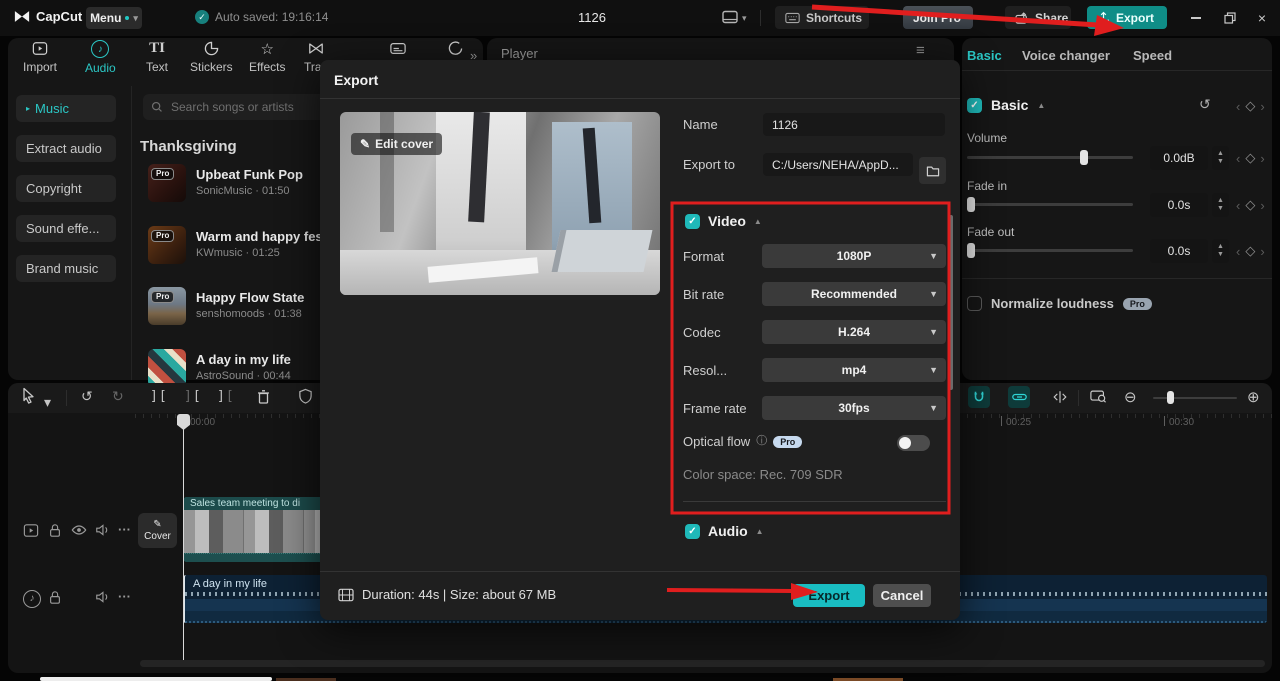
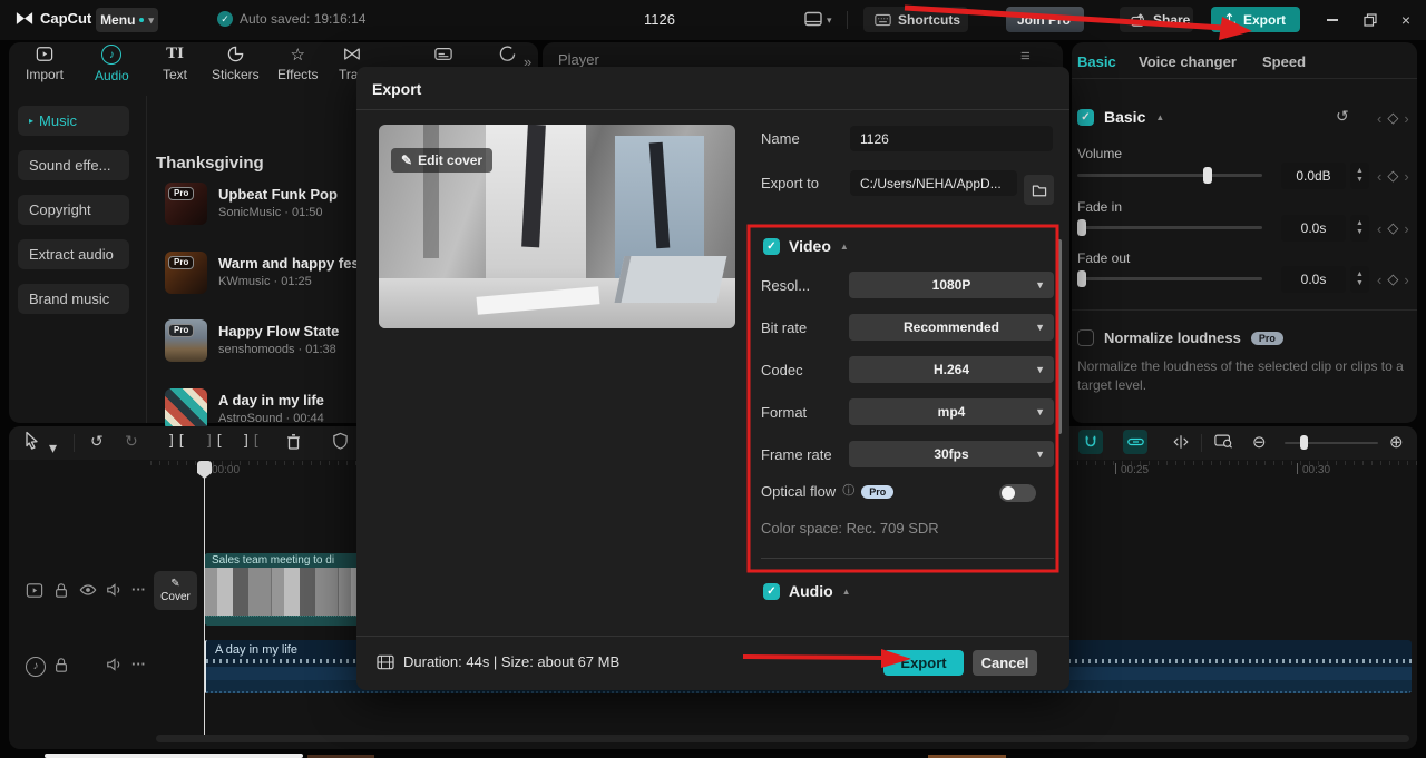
  CapCut
  Menu
  ▾
  ✓
  Auto saved: 19:16:14
  1126
  ▾
  Shortcuts
  Share
  Export
  ×
  Import
  ♪
  Audio
  TI
  Text
  Stickers
  ☆
  Effects
  Tra
  »
  ▸
  Music
- Extract audio
+ Sound effe...
  Copyright
- Sound effe...
+ Extract audio
  Brand music
- Search songs or artists
  Thanksgiving
  Pro
  Upbeat Funk Pop
  SonicMusic · 01:50
  Pro
  Warm and happy fe
  KWmusic · 01:25
  Pro
  Happy Flow State
  senshomoods · 01:38
  A day in my life
  AstroSound · 00:44
  Player
  ≡
  Basic
  Voice changer
  Speed
  ✓
  Basic
  ▲
  ↺
  ‹
  ◇
  ›
  Volume
  0.0dB
  ‹
  ◇
  ›
  Fade in
  0.0s
  ‹
  ◇
  ›
  Fade out
  0.0s
  ‹
  ◇
  ›
  Normalize loudness
  Pro
+ Normalize the loudness of the selected clip or clips to a target level.
  ▾
  ↺
  ↻
  ][
  ][
  ][
  ⊖
  ⊕
  00:00
  00:25
  00:30
  ···
  ♪
  ···
  ✎
  Cover
  Sales team meeting to di
  A day in my life
  Export
  ✎
  Edit cover
  Name
  1126
  Export to
  C:/Users/NEHA/AppD...
  ✓
  Video
  ▲
- Format
+ Resol...
  1080P
  ▼
  Bit rate
  Recommended
  ▼
  Codec
  H.264
  ▼
- Resol...
+ Format
  mp4
  ▼
  Frame rate
  30fps
  ▼
  Optical flow
  ⓘ
  Pro
  Color space: Rec. 709 SDR
  ✓
  Audio
  ▲
  Duration: 44s | Size: about 67 MB
  Export
  Cancel
